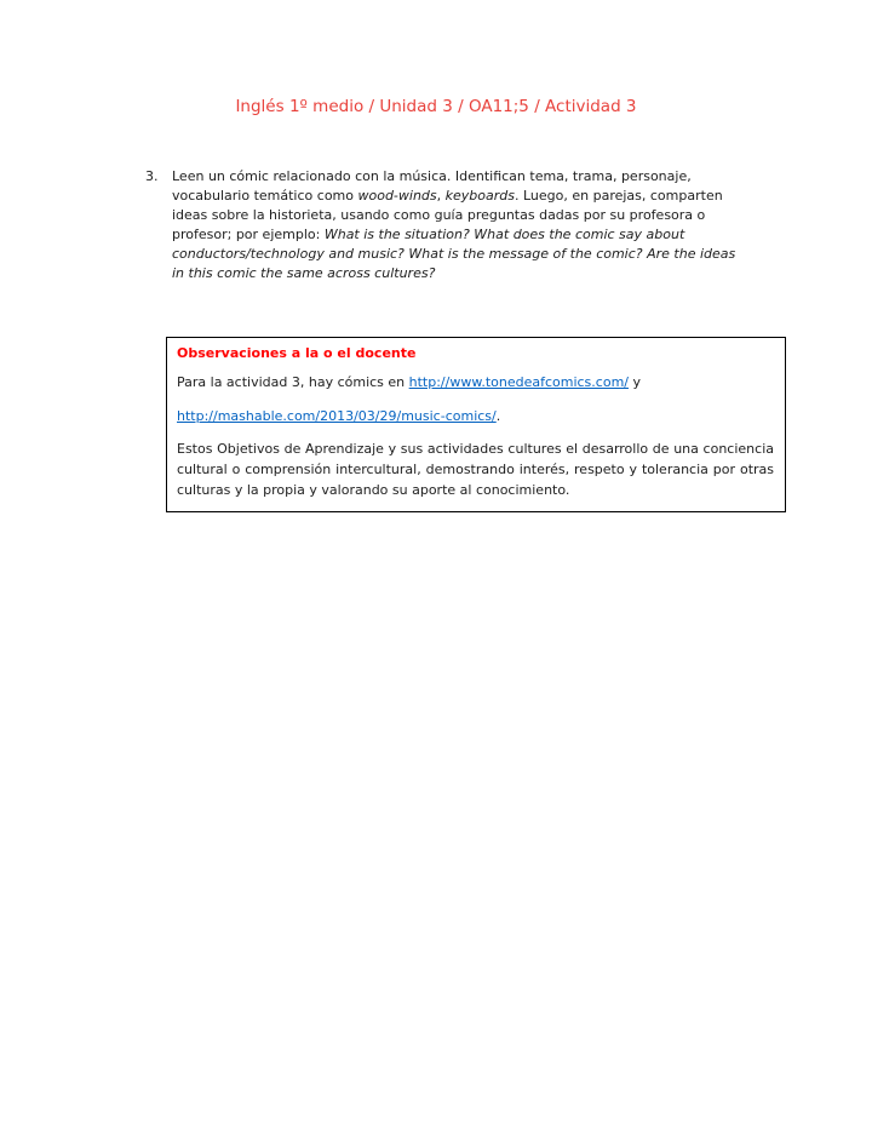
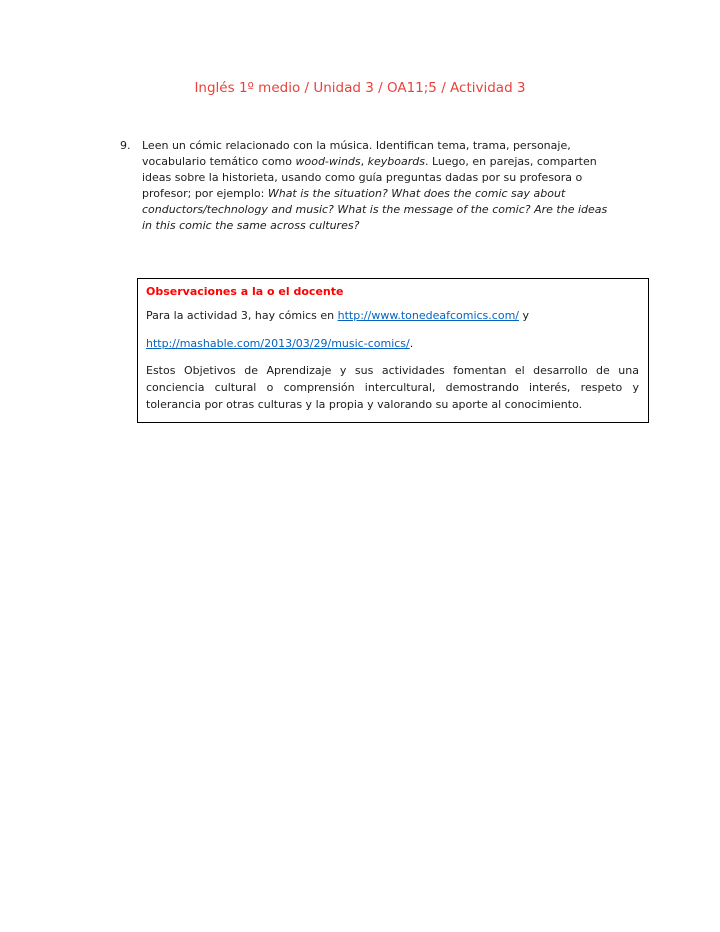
  Inglés 1º medio / Unidad 3 / OA11;5 / Actividad 3
- 3.
+ 9.
  Leen un cómic relacionado con la música. Identifican tema, trama, personaje, vocabulario temático como wood-winds, keyboards. Luego, en parejas, comparten ideas sobre la historieta, usando como guía preguntas dadas por su profesora o profesor; por ejemplo: What is the situation? What does the comic say about conductors/technology and music? What is the message of the comic? Are the ideas in this comic the same across cultures?
  Observaciones a la o el docente
  Para la actividad 3, hay cómics en http://www.tonedeafcomics.com/ y
  http://mashable.com/2013/03/29/music-comics/.
- Estos Objetivos de Aprendizaje y sus actividades cultures el desarrollo de una conciencia cultural o comprensión intercultural, demostrando interés, respeto y tolerancia por otras culturas y la propia y valorando su aporte al conocimiento.
+ Estos Objetivos de Aprendizaje y sus actividades fomentan el desarrollo de una conciencia cultural o comprensión intercultural, demostrando interés, respeto y tolerancia por otras culturas y la propia y valorando su aporte al conocimiento.
